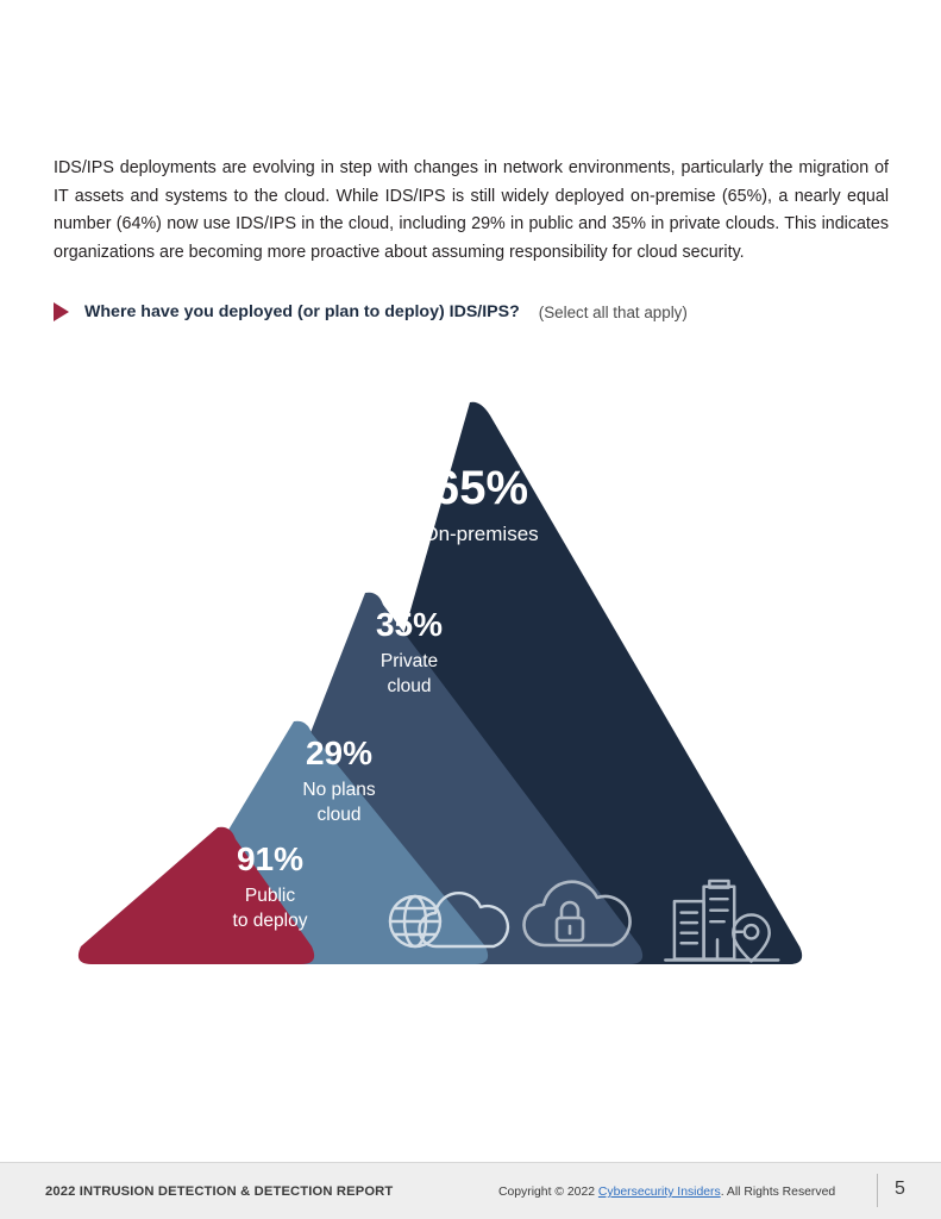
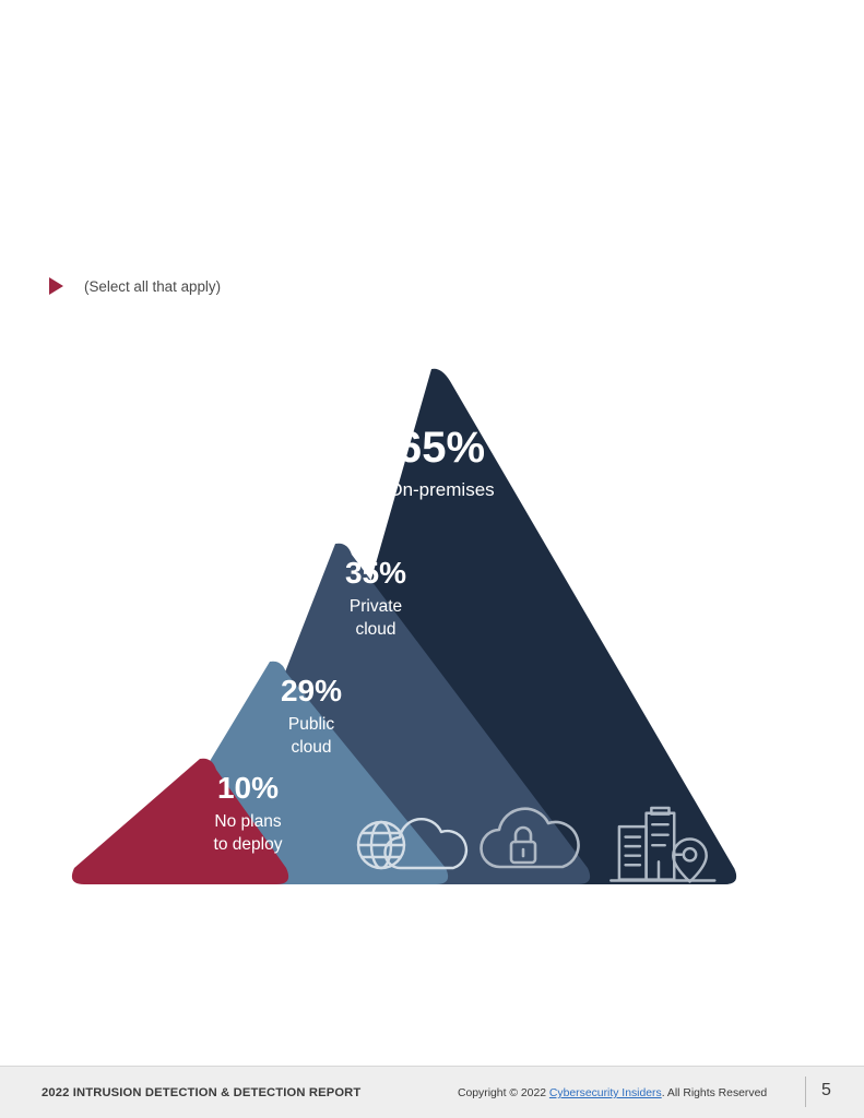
- IDS/IPS deployments are evolving in step with changes in network environments, particularly the migration of IT assets and systems to the cloud. While IDS/IPS is still widely deployed on-premise (65%), a nearly equal number (64%) now use IDS/IPS in the cloud, including 29% in public and 35% in private clouds. This indicates organizations are becoming more proactive about assuming responsibility for cloud security.
- Where have you deployed (or plan to deploy) IDS/IPS?
  (Select all that apply)
  65%
  On-premises
  35%
  Private
  cloud
  29%
- No plans
+ Public
  cloud
- 91%
+ 10%
- Public
+ No plans
  to deploy
  2022 INTRUSION DETECTION & DETECTION REPORT
  Copyright © 2022 Cybersecurity Insiders. All Rights Reserved
  5
